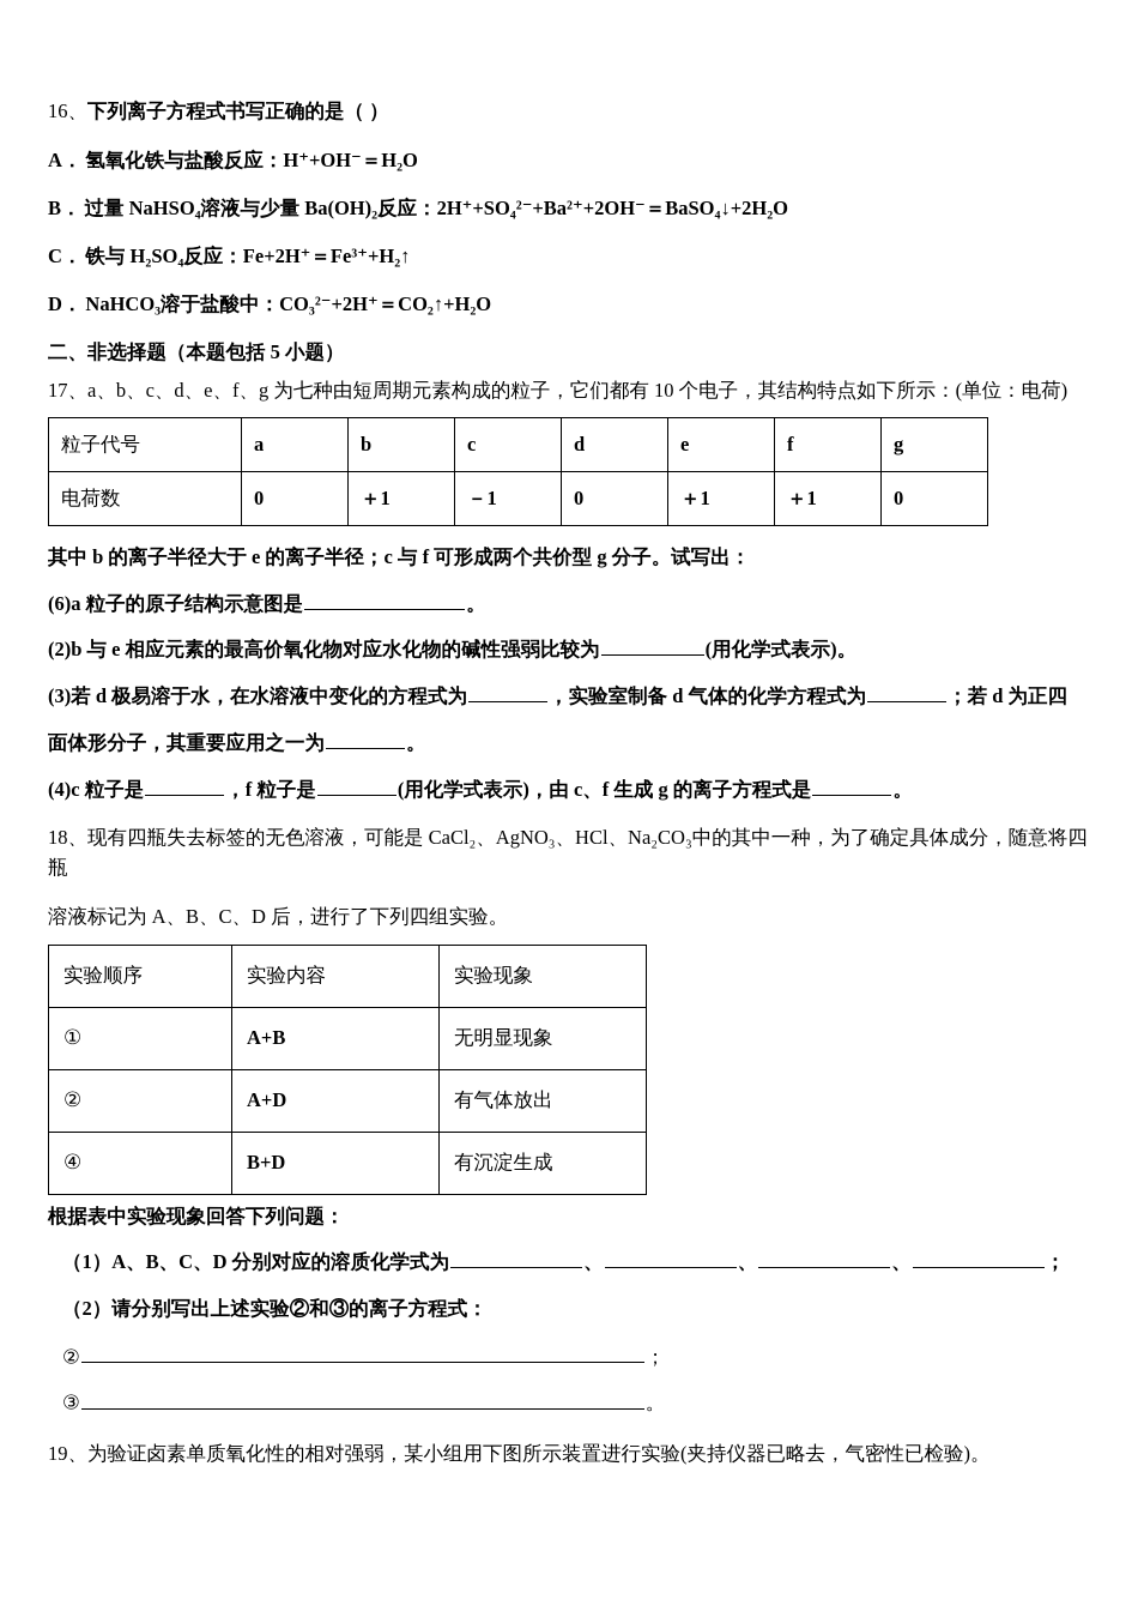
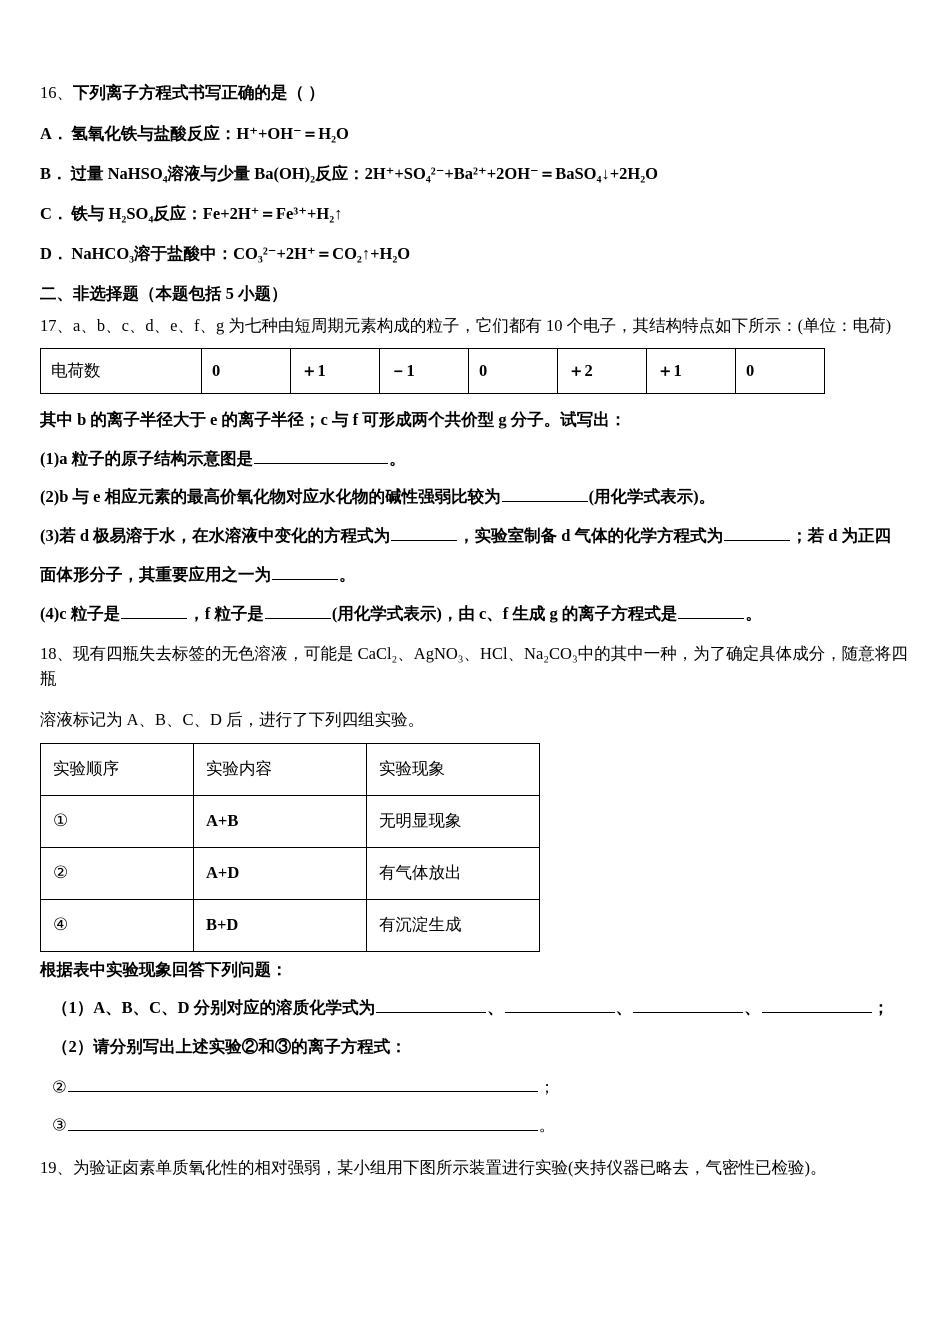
  16、下列离子方程式书写正确的是（ ）
  A． 氢氧化铁与盐酸反应：H⁺+OH⁻＝H₂O
  B． 过量 NaHSO₄溶液与少量 Ba(OH)₂反应：2H⁺+SO₄²⁻+Ba²⁺+2OH⁻＝BaSO₄↓+2H₂O
  C． 铁与 H₂SO₄反应：Fe+2H⁺＝Fe³⁺+H₂↑
  D． NaHCO₃溶于盐酸中：CO₃²⁻+2H⁺＝CO₂↑+H₂O
  二、非选择题（本题包括 5 小题）
  17、a、b、c、d、e、f、g 为七种由短周期元素构成的粒子，它们都有 10 个电子，其结构特点如下所示：(单位：电荷)
- 粒子代号	a	b	c	d	e	f	g
- 电荷数	0	＋1	－1	0	＋1	＋1	0
+ 电荷数	0	＋1	－1	0	＋2	＋1	0
  其中 b 的离子半径大于 e 的离子半径；c 与 f 可形成两个共价型 g 分子。试写出：
- (6)a 粒子的原子结构示意图是 。
+ (1)a 粒子的原子结构示意图是 。
  (2)b 与 e 相应元素的最高价氧化物对应水化物的碱性强弱比较为 (用化学式表示)。
  (3)若 d 极易溶于水，在水溶液中变化的方程式为 ，实验室制备 d 气体的化学方程式为 ；若 d 为正四
  面体形分子，其重要应用之一为 。
  (4)c 粒子是 ，f 粒子是 (用化学式表示)，由 c、f 生成 g 的离子方程式是 。
  18、现有四瓶失去标签的无色溶液，可能是 CaCl₂、AgNO₃、HCl、Na₂CO₃中的其中一种，为了确定具体成分，随意将四瓶
  溶液标记为 A、B、C、D 后，进行了下列四组实验。
  实验顺序	实验内容	实验现象
  ①	A+B	无明显现象
  ②	A+D	有气体放出
  ④	B+D	有沉淀生成
  根据表中实验现象回答下列问题：
  （1）A、B、C、D 分别对应的溶质化学式为 、 、 、 ；
  （2）请分别写出上述实验②和③的离子方程式：
  ② ；
  ③ 。
  19、为验证卤素单质氧化性的相对强弱，某小组用下图所示装置进行实验(夹持仪器已略去，气密性已检验)。
